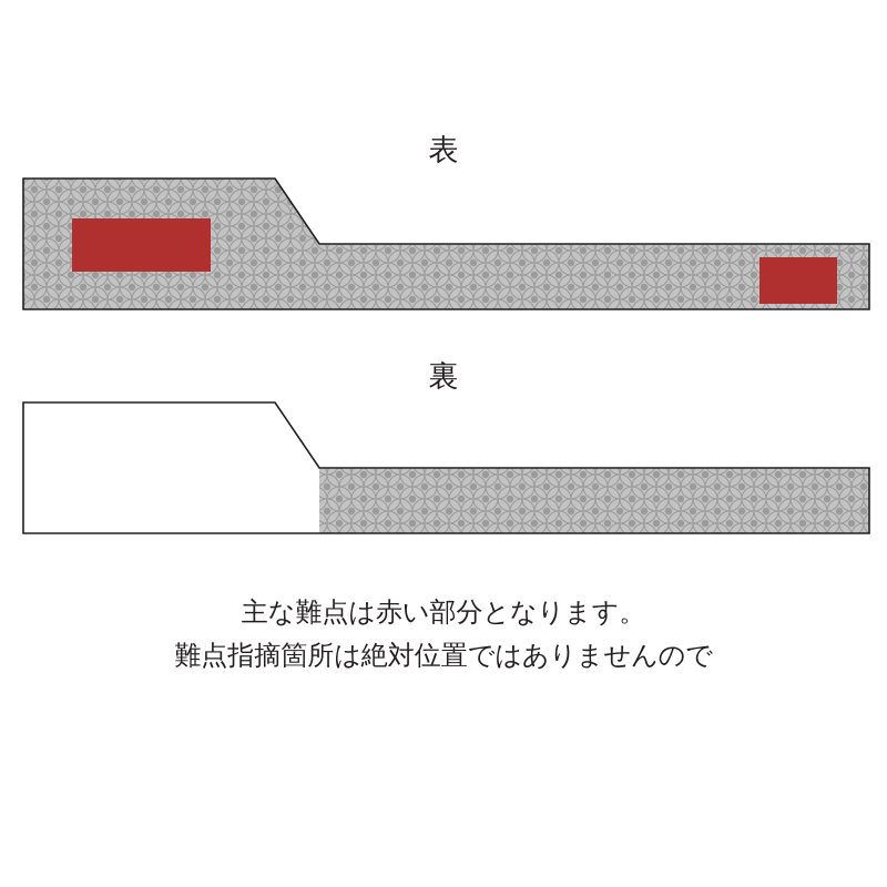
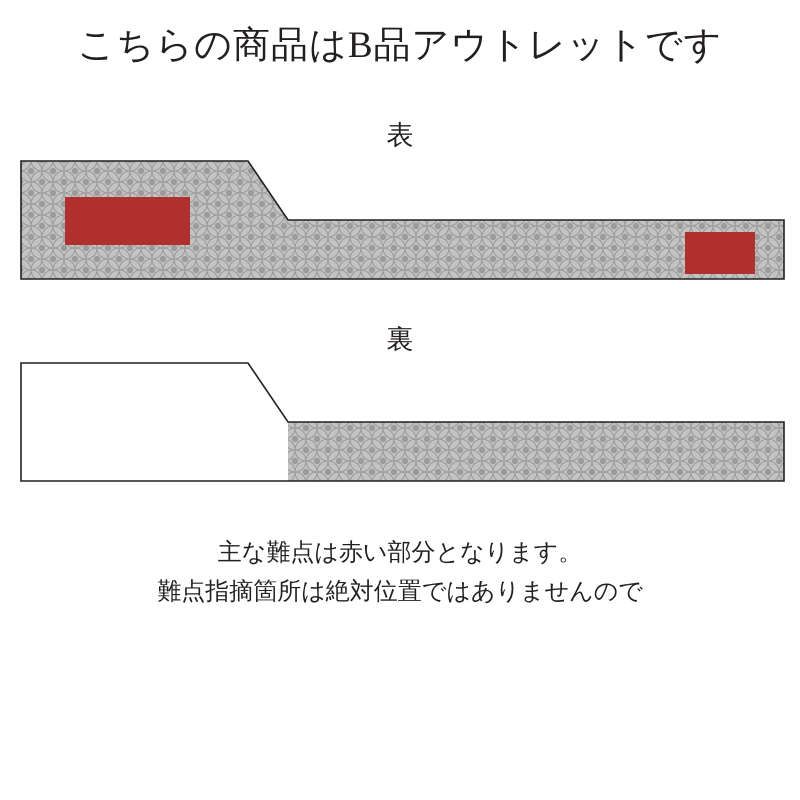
+ こちらの商品はB品アウトレットです
  表
  裏
  主な難点は赤い部分となります。
  難点指摘箇所は絶対位置ではありませんので
